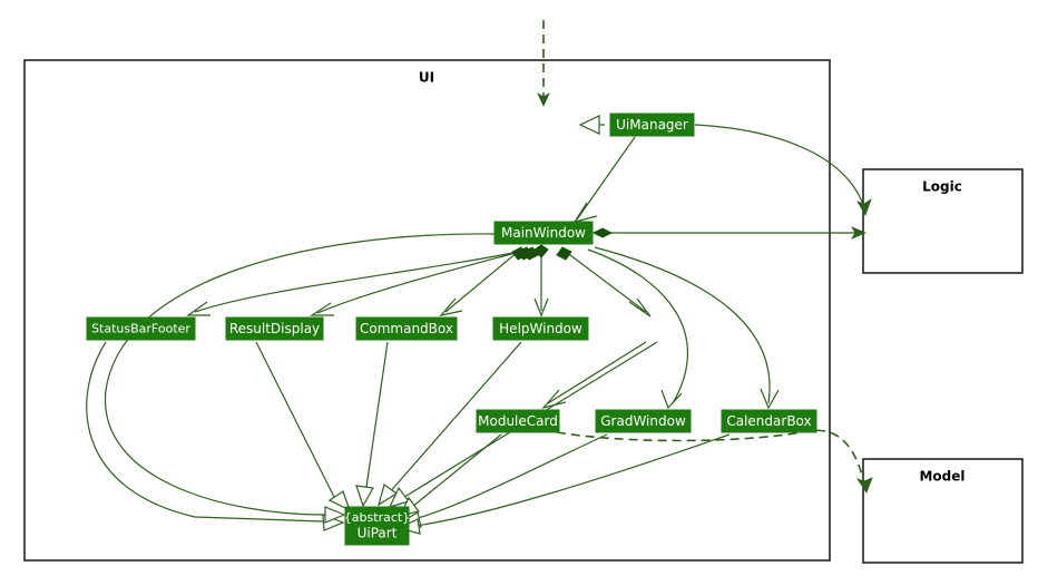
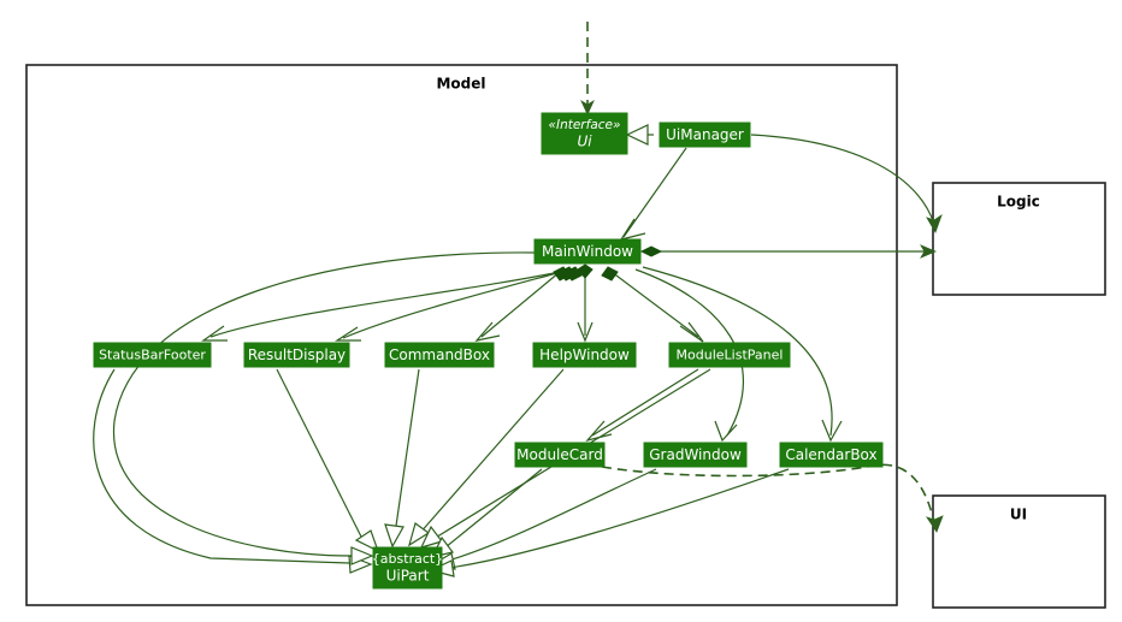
- UI
+ Model
  Logic
- Model
+ UI
+ «Interface»
+ Ui
  UiManager
  MainWindow
  StatusBarFooter
  ResultDisplay
  CommandBox
  HelpWindow
+ ModuleListPanel
  ModuleCard
  GradWindow
  CalendarBox
  {abstract}
  UiPart
